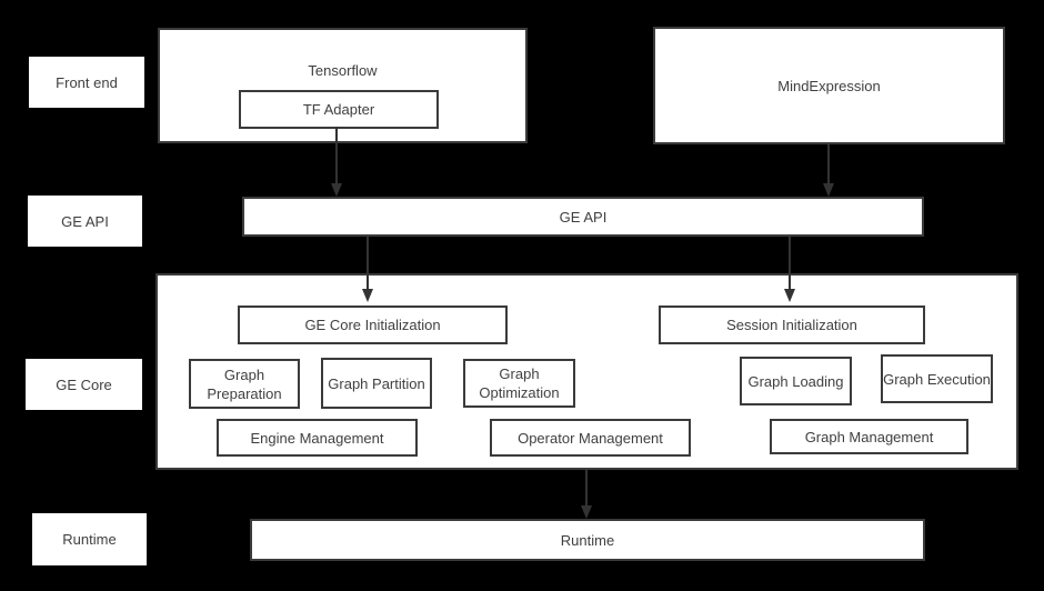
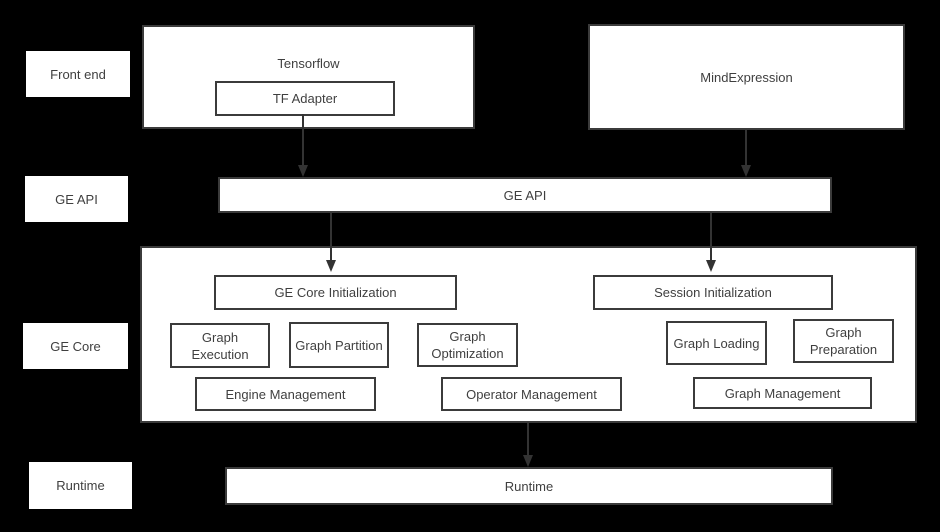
  Front end
  GE API
  GE Core
  Runtime
  Tensorflow
  TF Adapter
  MindExpression
  GE API
  GE Core Initialization
  Session Initialization
- Graph Preparation
+ Graph Execution
  Graph Partition
  Graph Optimization
  Graph Loading
- Graph Execution
+ Graph Preparation
  Engine Management
  Operator Management
  Graph Management
  Runtime
